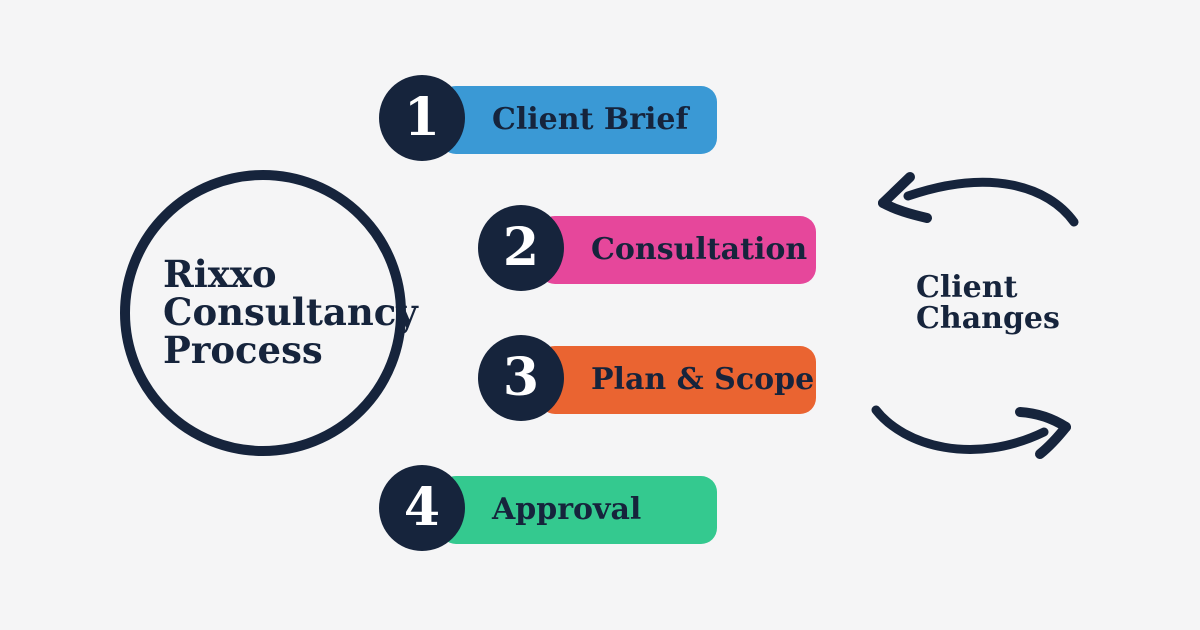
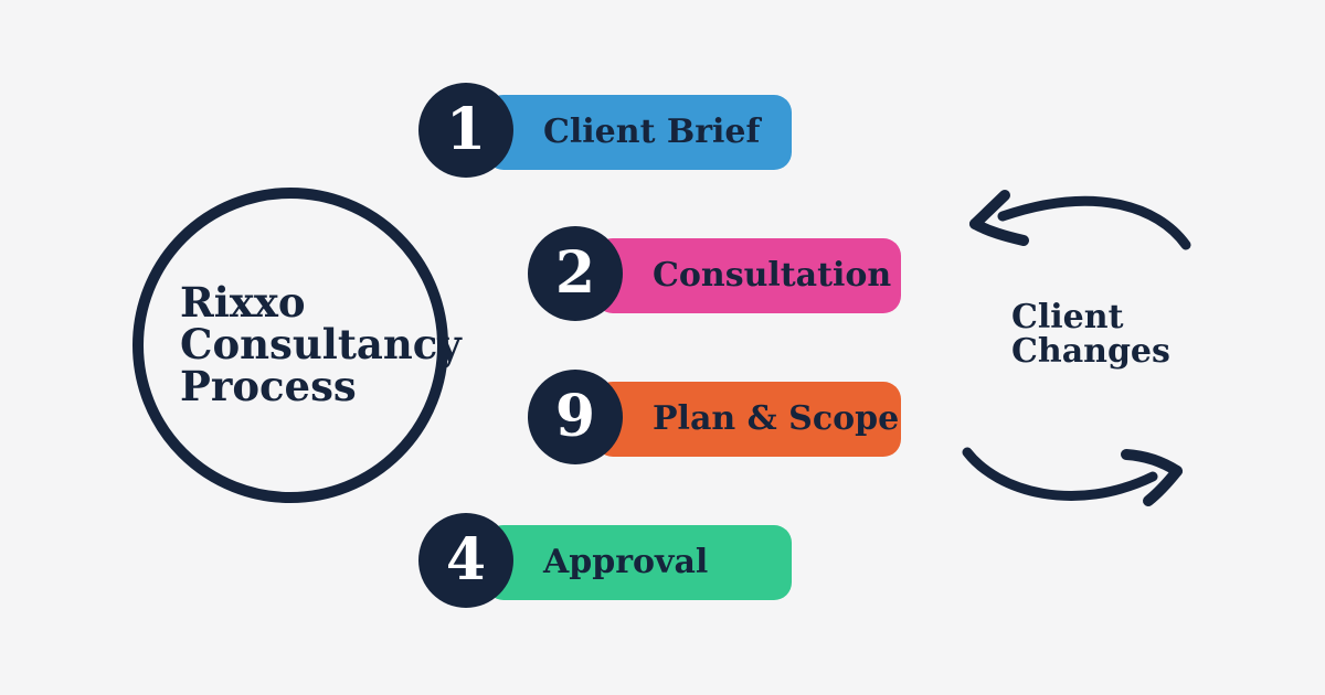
  Rixxo
  Consultancy
  Process
  Client Brief
  1
  Consultation
  2
  Plan & Scope
- 3
+ 9
  Approval
  4
  Client
  Changes
